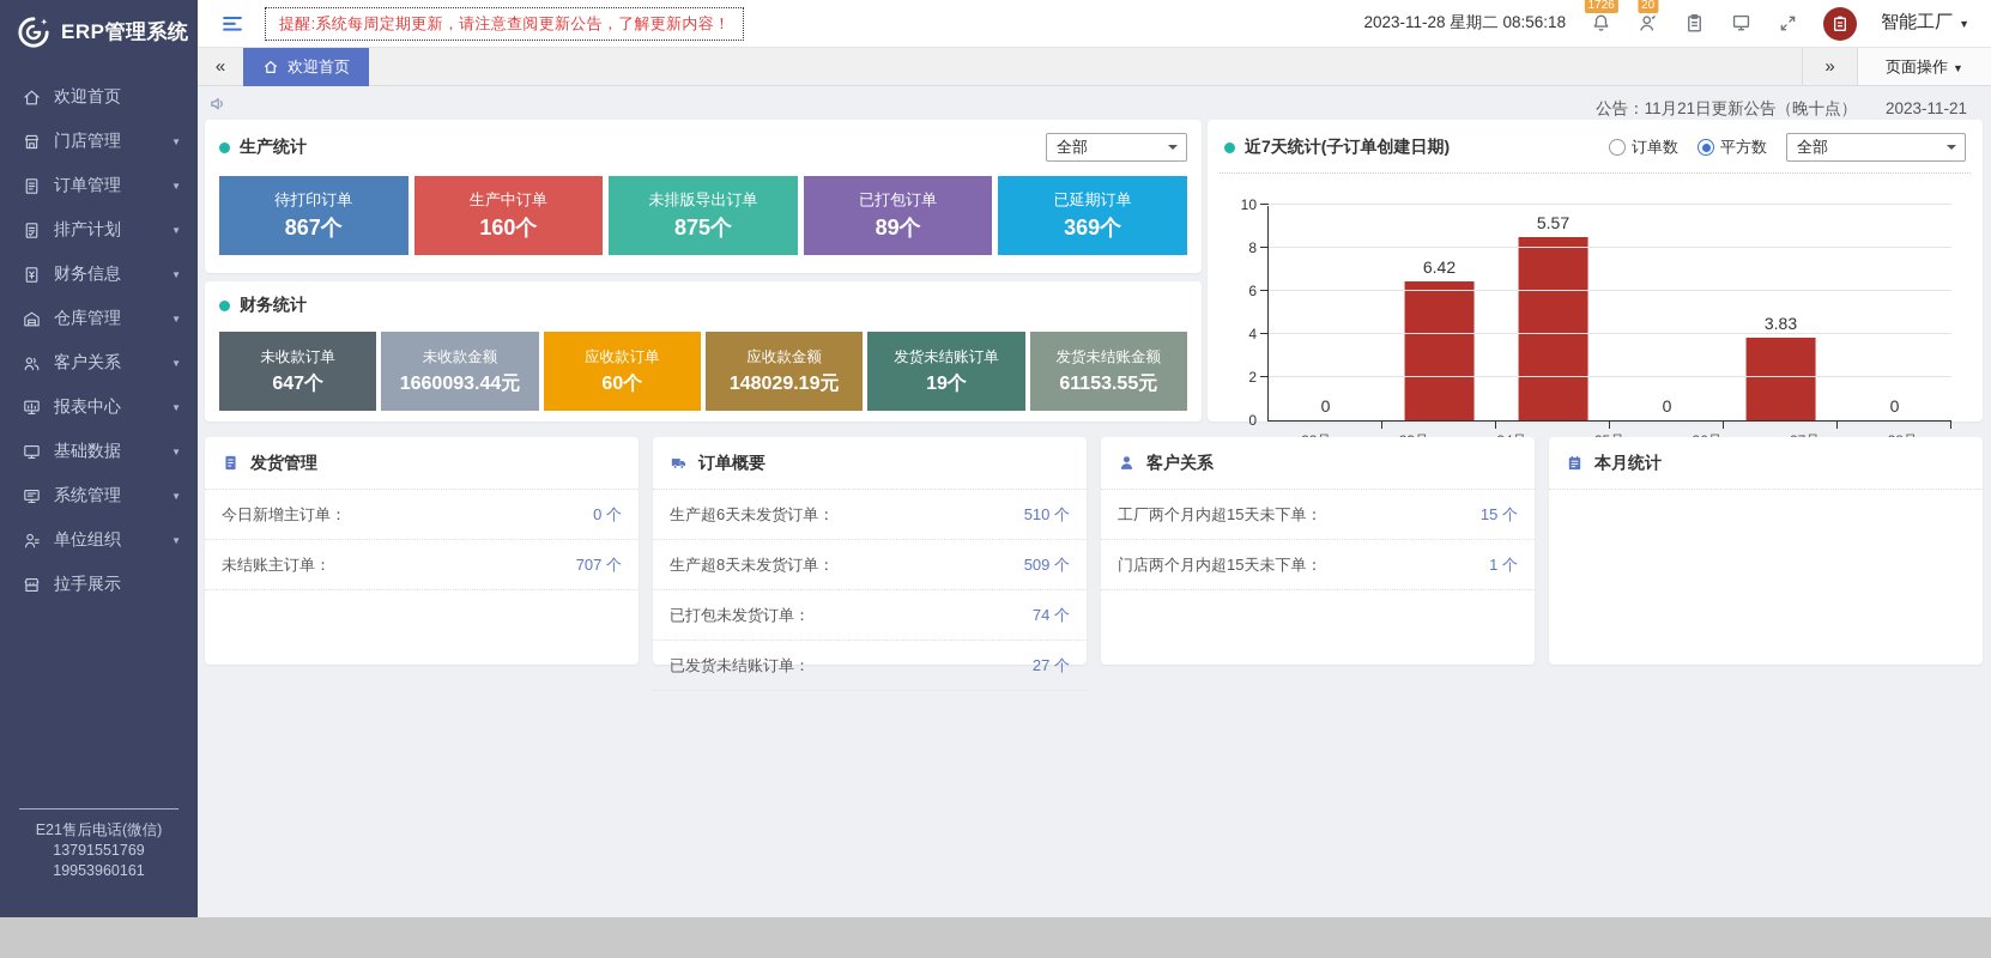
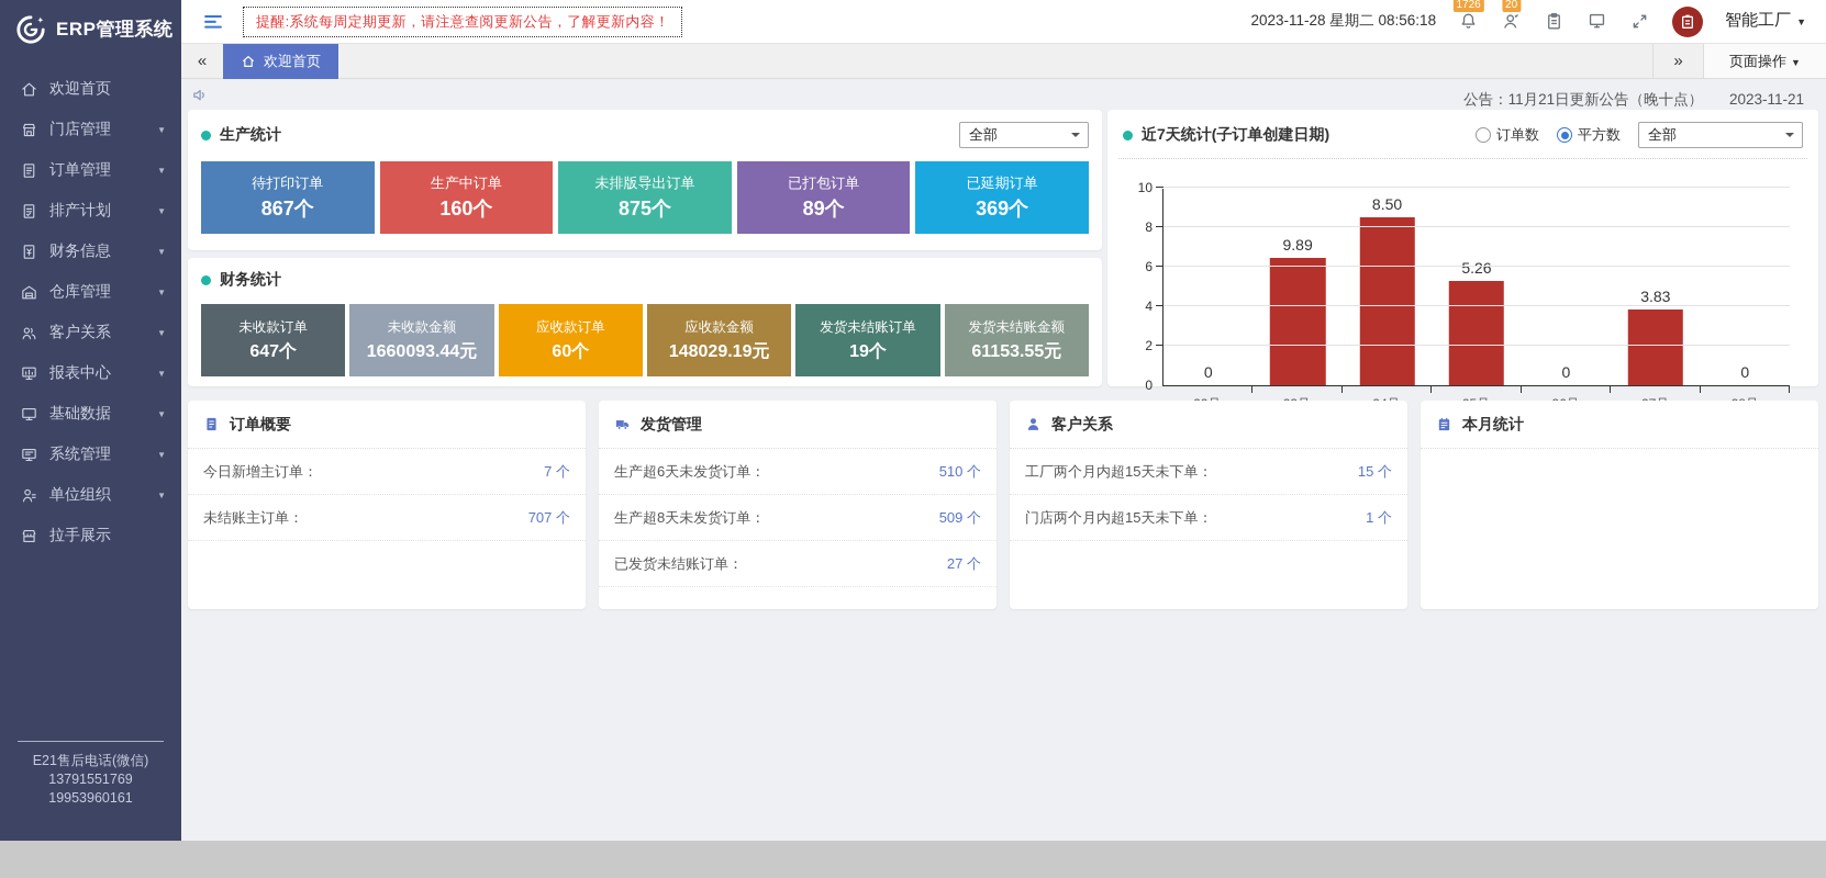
  ERP管理系统
  欢迎首页
  门店管理
  ▼
  订单管理
  ▼
  排产计划
  ▼
  财务信息
  ▼
  仓库管理
  ▼
  客户关系
  ▼
  报表中心
  ▼
  基础数据
  ▼
  系统管理
  ▼
  单位组织
  ▼
  拉手展示
  E21售后电话(微信)
  13791551769
  19953960161
  提醒:系统每周定期更新，请注意查阅更新公告，了解更新内容！
  2023-11-28 星期二 08:56:18
  1726
  20
  智能工厂
  ▼
  «
  欢迎首页
  »
  页面操作 ▼
  公告：11月21日更新公告（晚十点） 2023-11-21
  生产统计
  全部
  待打印订单
  867个
  生产中订单
  160个
  未排版导出订单
  875个
  已打包订单
  89个
  已延期订单
  369个
  财务统计
  未收款订单
  647个
  未收款金额
  1660093.44元
  应收款订单
  60个
  应收款金额
  148029.19元
  发货未结账订单
  19个
  发货未结账金额
  61153.55元
  近7天统计(子订单创建日期)
  订单数
  平方数
  全部
  0
- 6.42
+ 9.89
- 5.57
+ 8.50
+ 5.26
  0
  3.83
  0
  0
  2
  4
  6
  8
  10
- 发货管理
+ 订单概要
  今日新增主订单：
- 0 个
+ 7 个
  未结账主订单：
  707 个
- 订单概要
+ 发货管理
  生产超6天未发货订单：
  510 个
  生产超8天未发货订单：
  509 个
- 已打包未发货订单：
- 74 个
  已发货未结账订单：
  27 个
  客户关系
  工厂两个月内超15天未下单：
  15 个
  门店两个月内超15天未下单：
  1 个
  本月统计
